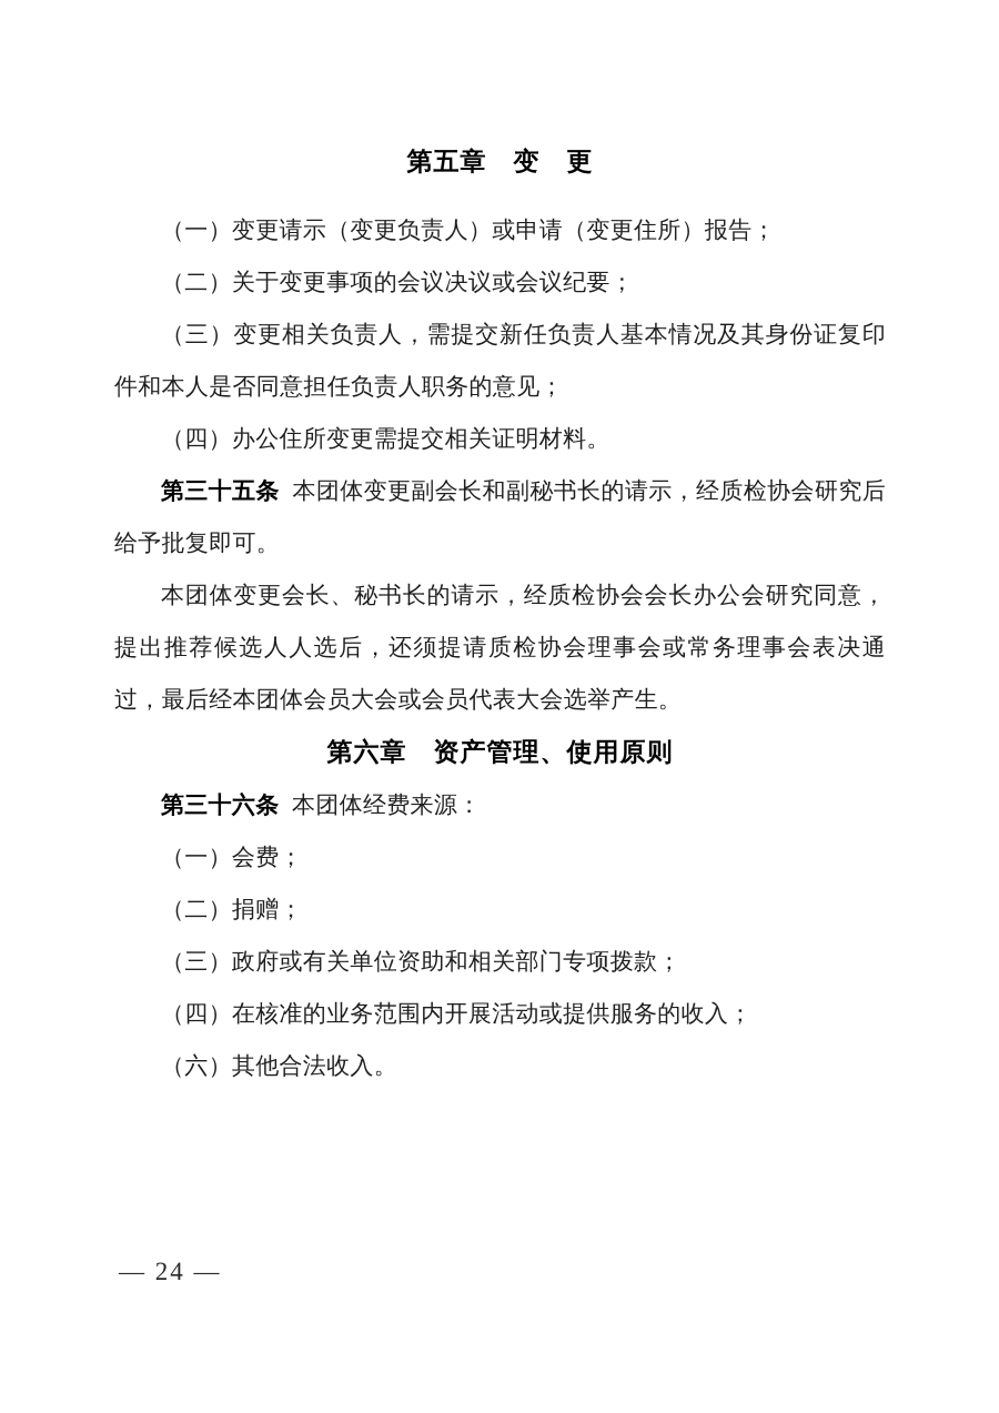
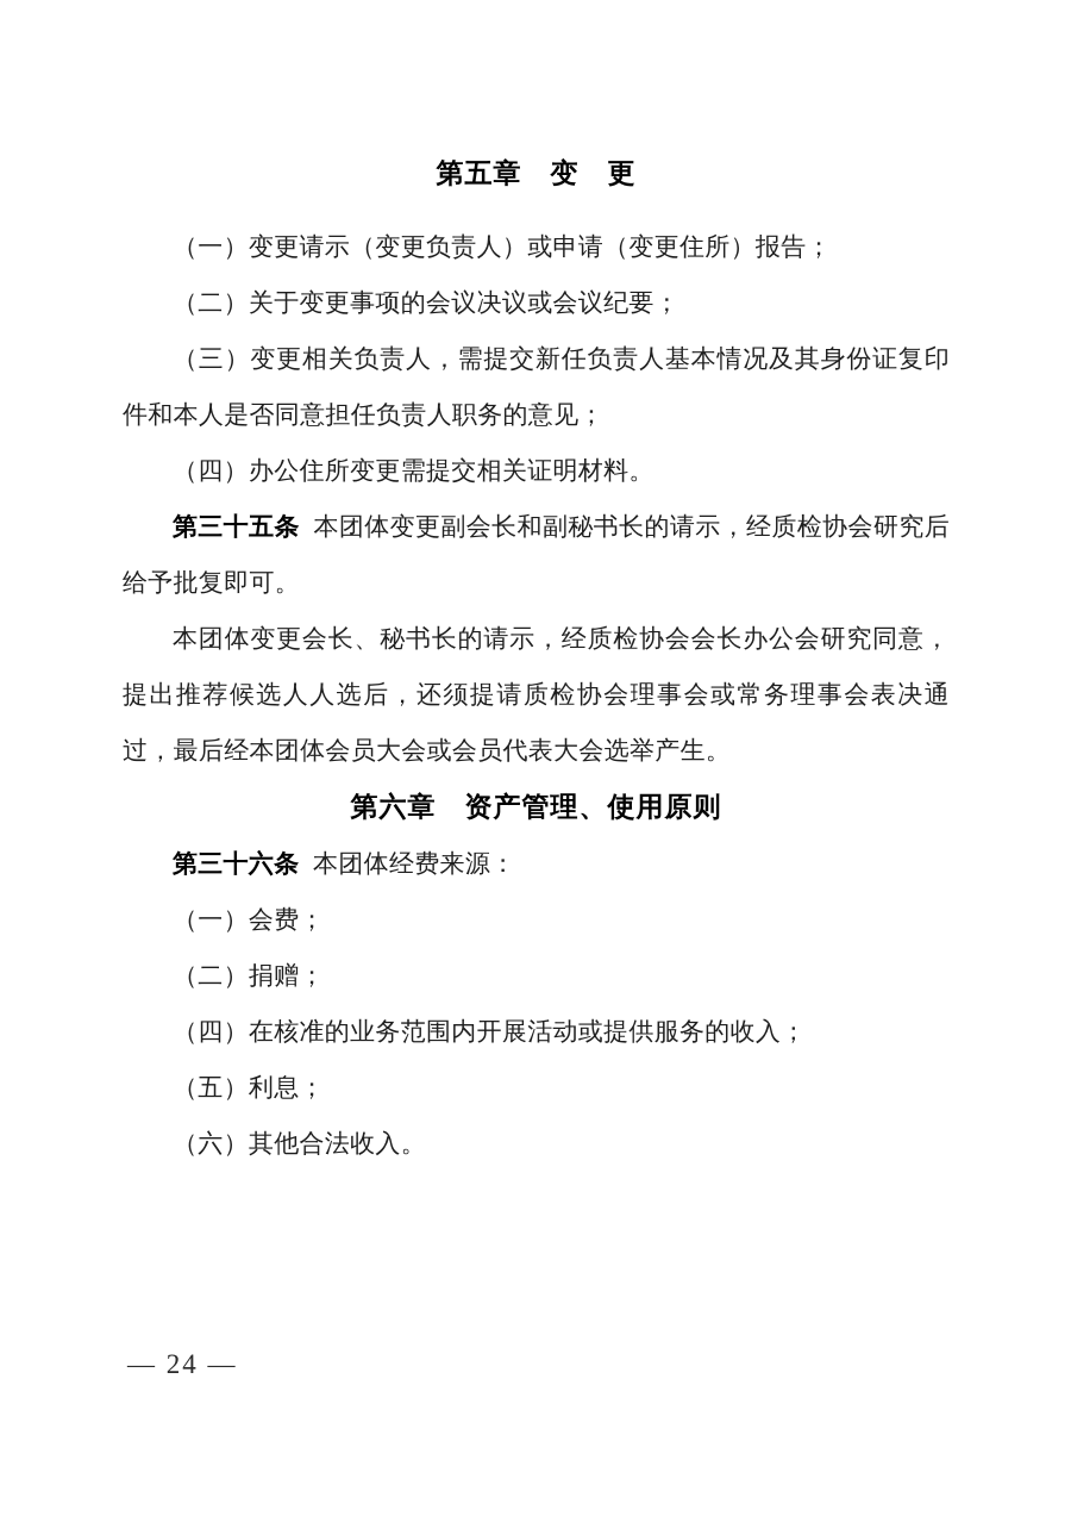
  第五章 变 更
  （一）变更请示（变更负责人）或申请（变更住所）报告；
  （二）关于变更事项的会议决议或会议纪要；
  （三）变更相关负责人，需提交新任负责人基本情况及其身份证复印件和本人是否同意担任负责人职务的意见；
  （四）办公住所变更需提交相关证明材料。
  第三十五条 本团体变更副会长和副秘书长的请示，经质检协会研究后给予批复即可。
  本团体变更会长、秘书长的请示，经质检协会会长办公会研究同意，提出推荐候选人人选后，还须提请质检协会理事会或常务理事会表决通过，最后经本团体会员大会或会员代表大会选举产生。
  第六章 资产管理、使用原则
  第三十六条 本团体经费来源：
  （一）会费；
  （二）捐赠；
- （三）政府或有关单位资助和相关部门专项拨款；
  （四）在核准的业务范围内开展活动或提供服务的收入；
+ （五）利息；
  （六）其他合法收入。
  — 24 —
